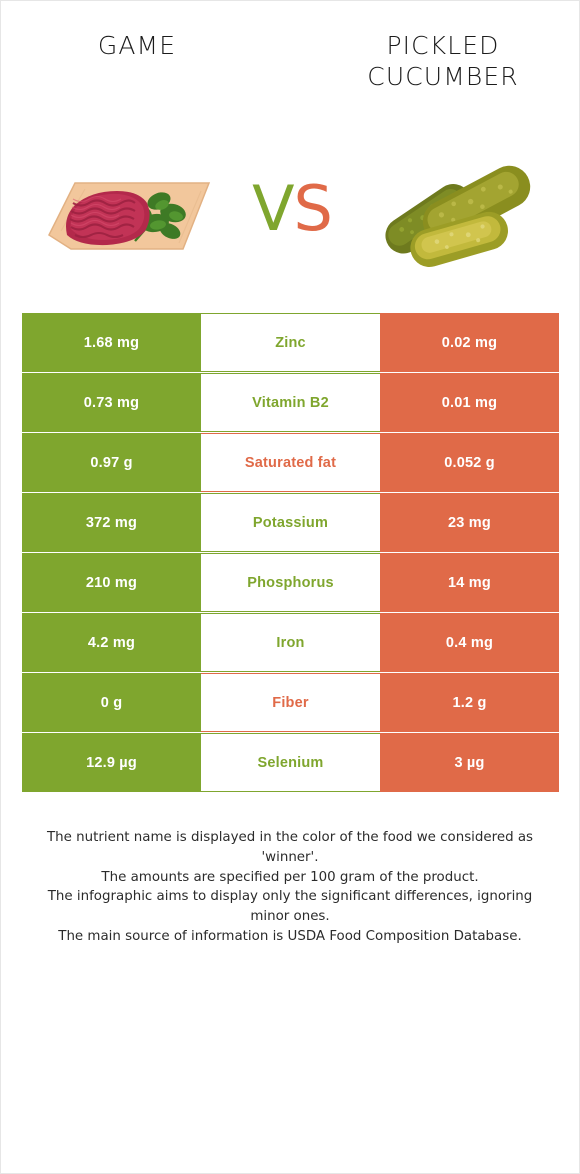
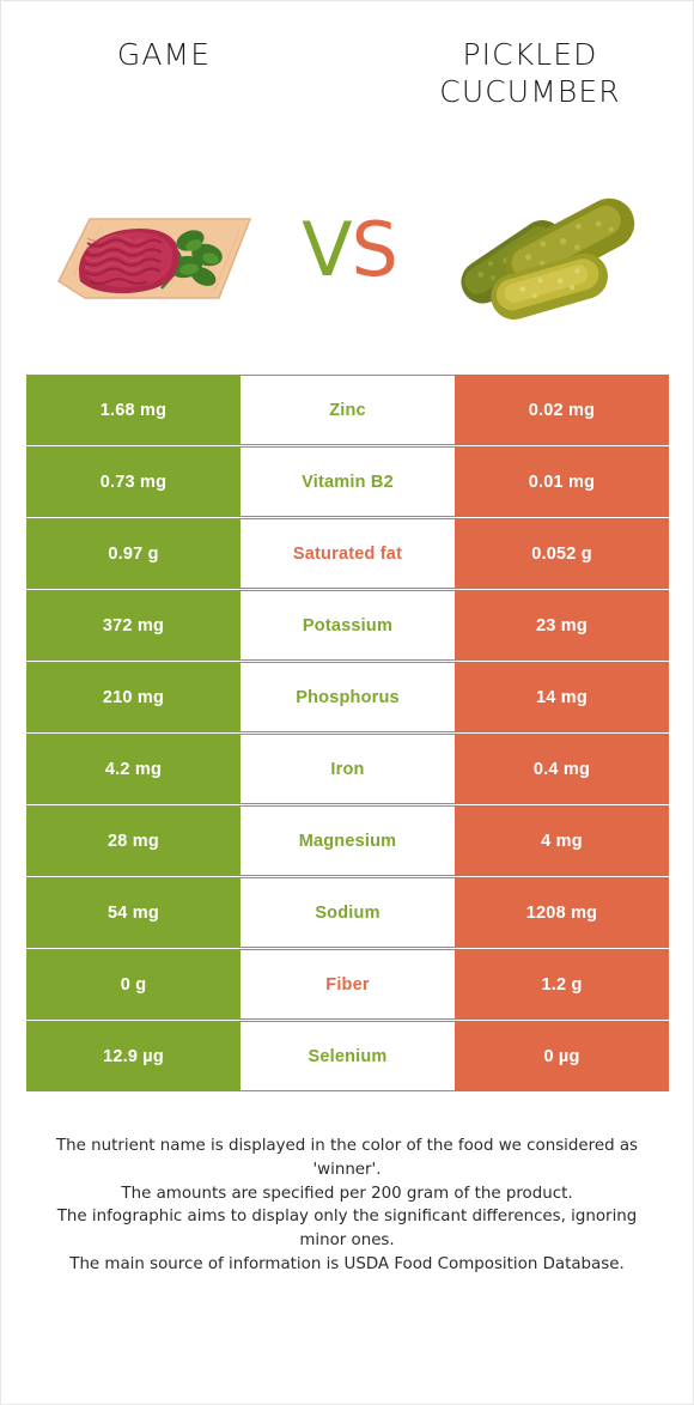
  GAME
  PICKLED CUCUMBER
  VS
  1.68 mg
  Zinc
  0.02 mg
  0.73 mg
  Vitamin B2
  0.01 mg
  0.97 g
  Saturated fat
  0.052 g
  372 mg
  Potassium
  23 mg
  210 mg
  Phosphorus
  14 mg
  4.2 mg
  Iron
  0.4 mg
+ 28 mg
+ Magnesium
+ 4 mg
+ 54 mg
+ Sodium
+ 1208 mg
  0 g
  Fiber
  1.2 g
  12.9 µg
  Selenium
- 3 µg
+ 0 µg
  The nutrient name is displayed in the color of the food we considered as 'winner'.
- The amounts are specified per 100 gram of the product.
+ The amounts are specified per 200 gram of the product.
  The infographic aims to display only the significant differences, ignoring minor ones.
  The main source of information is USDA Food Composition Database.
